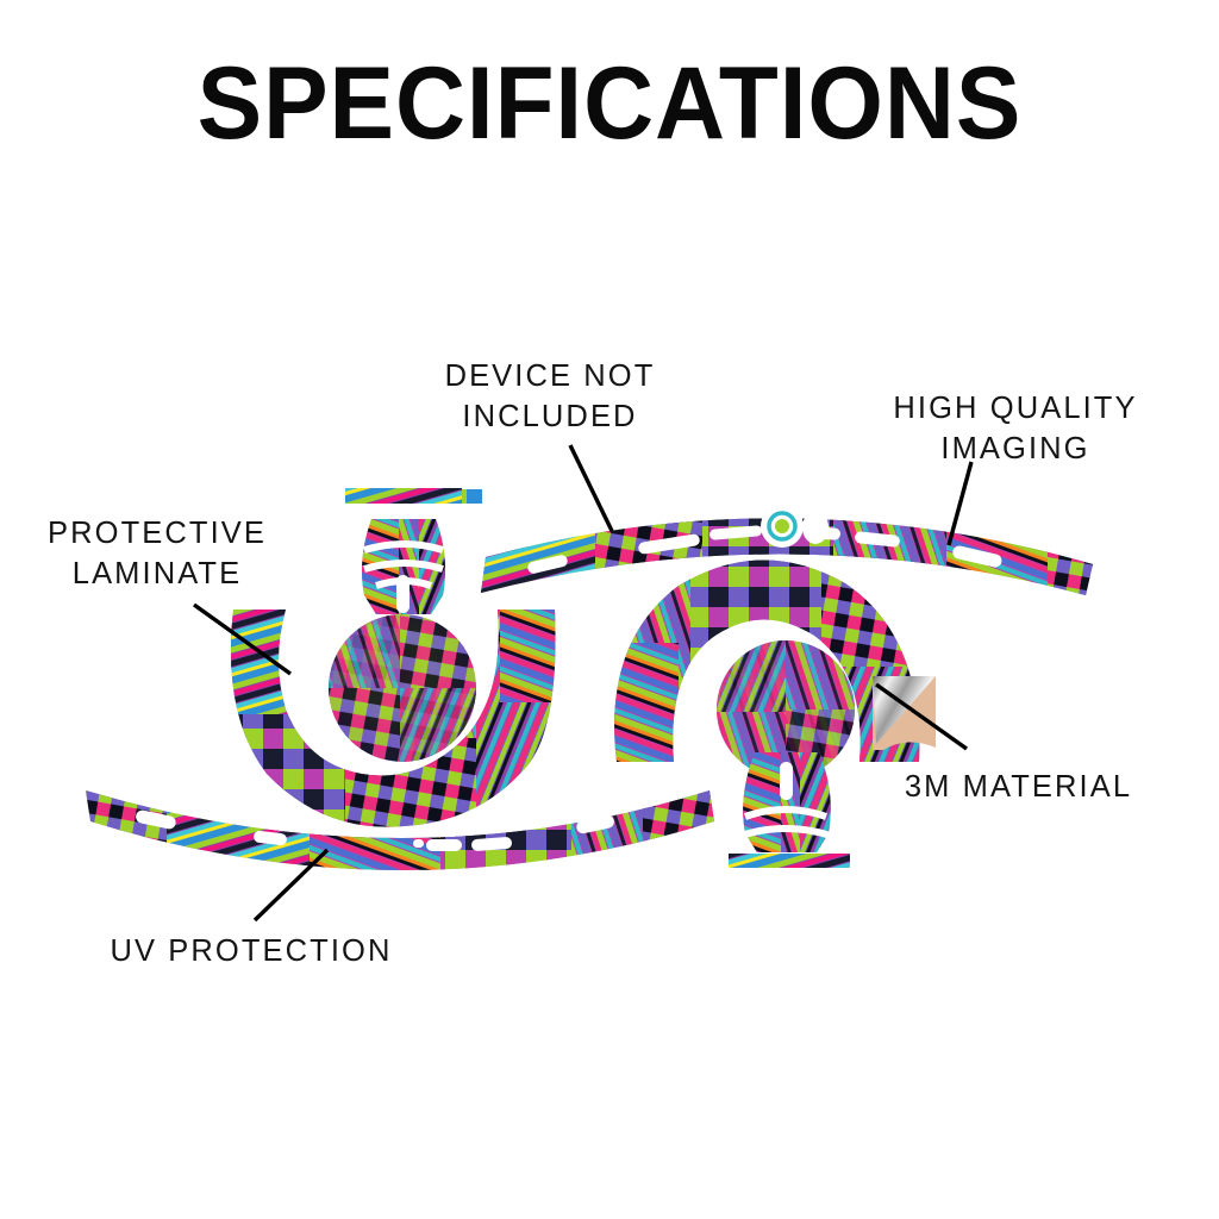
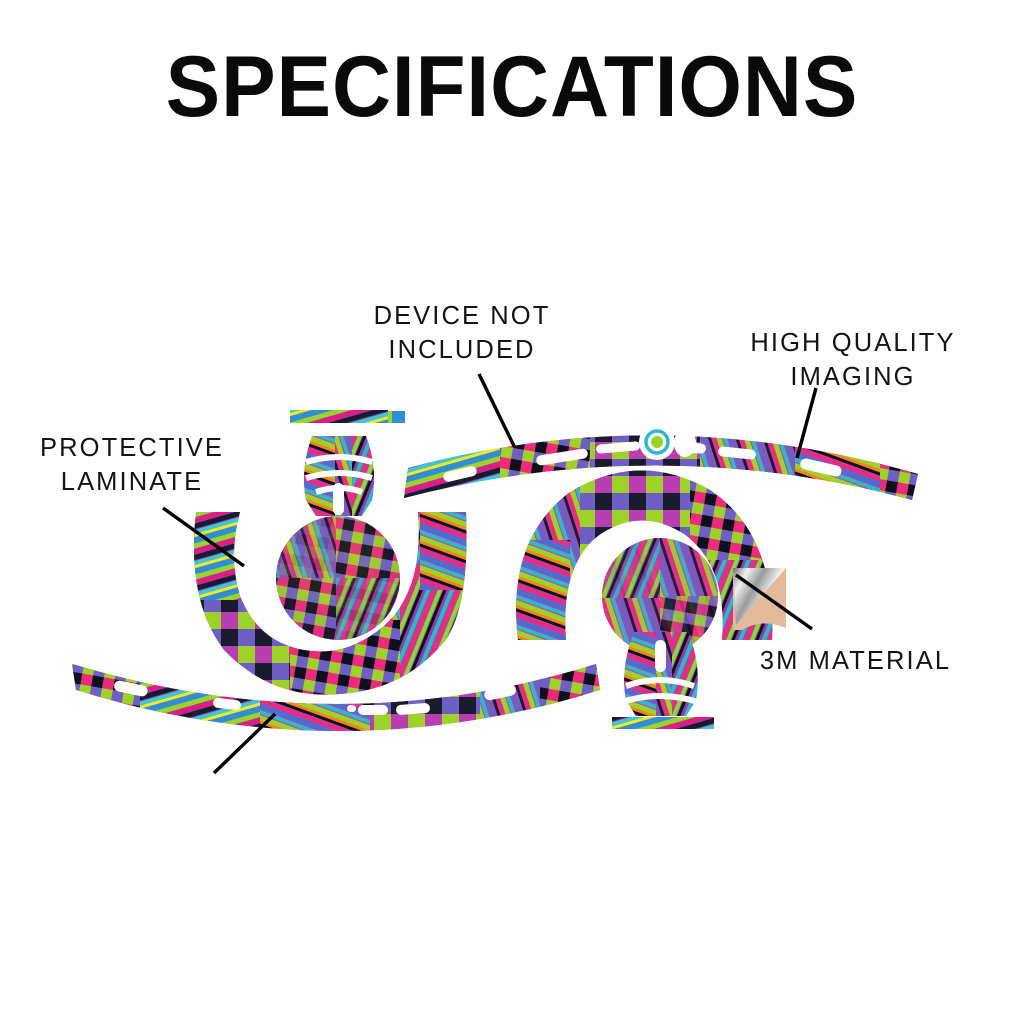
  SPECIFICATIONS
  DEVICE NOT
  INCLUDED
  HIGH QUALITY
  IMAGING
  PROTECTIVE
  LAMINATE
  3M MATERIAL
- UV PROTECTION
